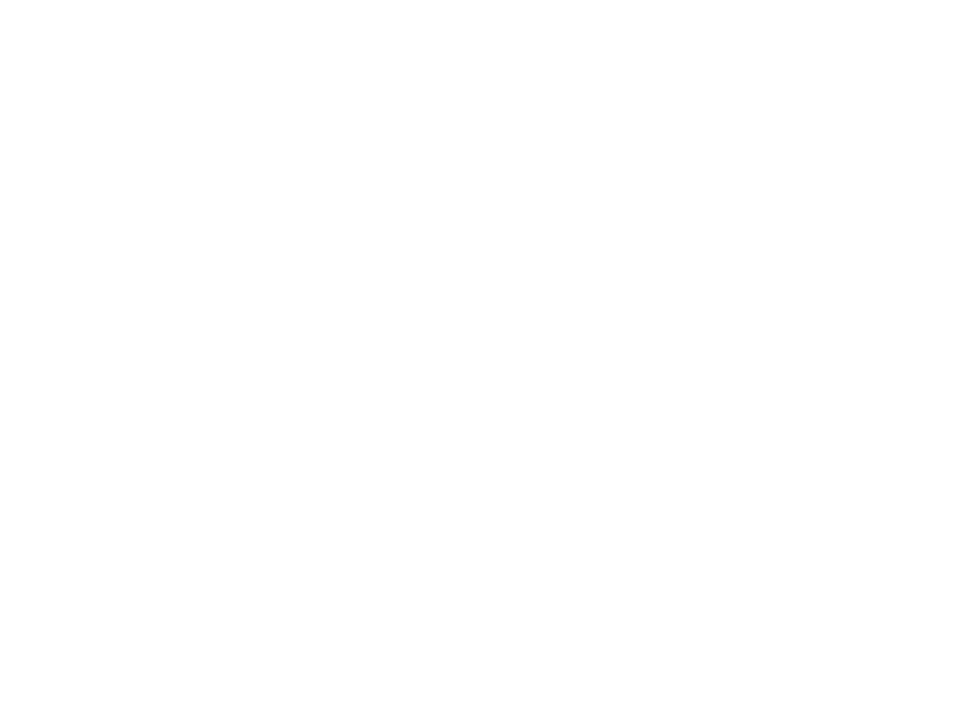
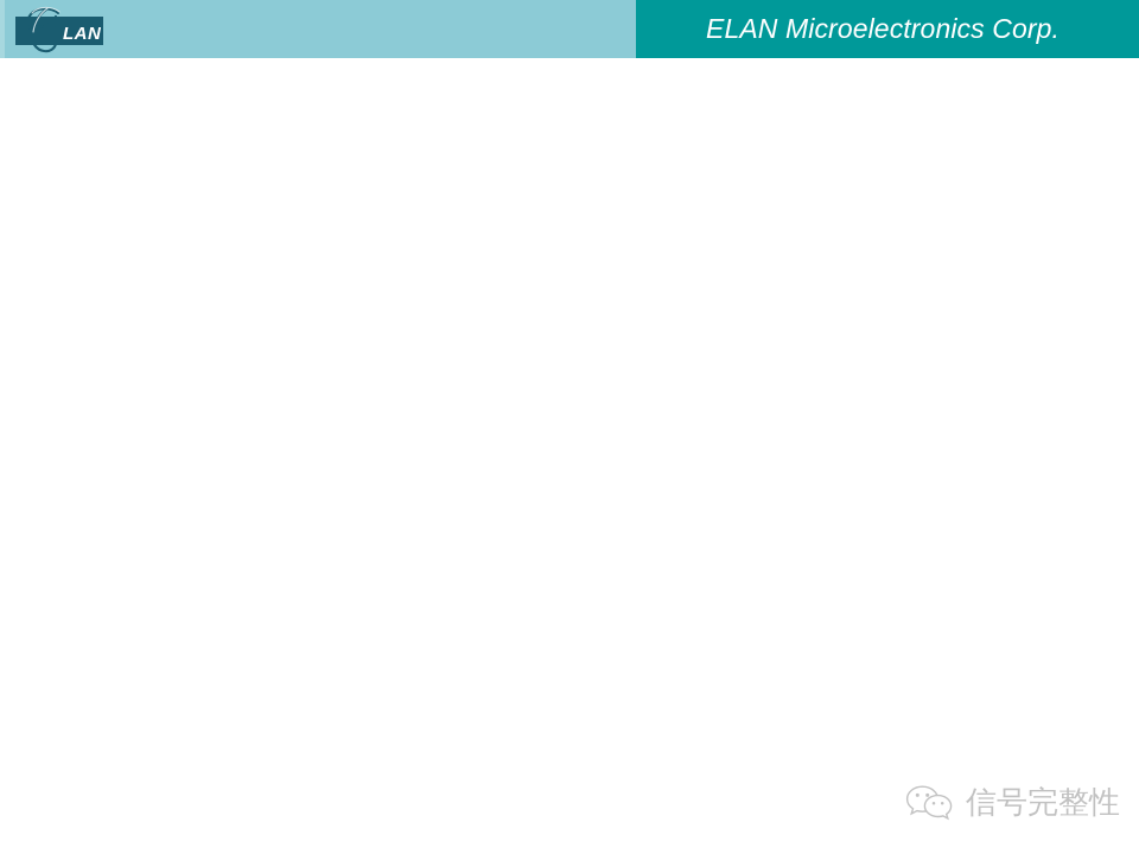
+ LAN
+ ELAN Microelectronics Corp.
+ 信号完整性
